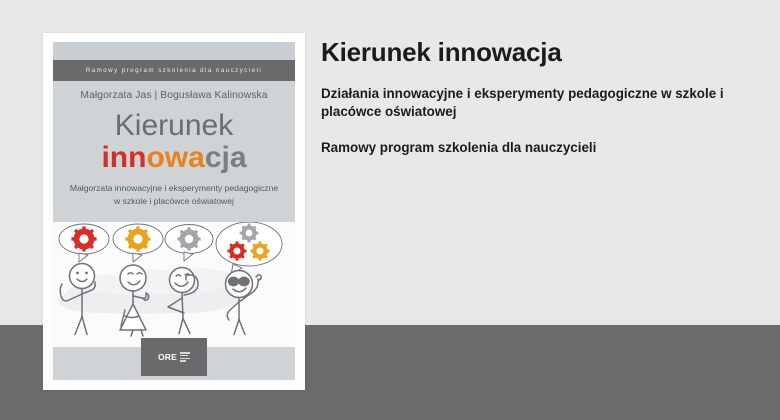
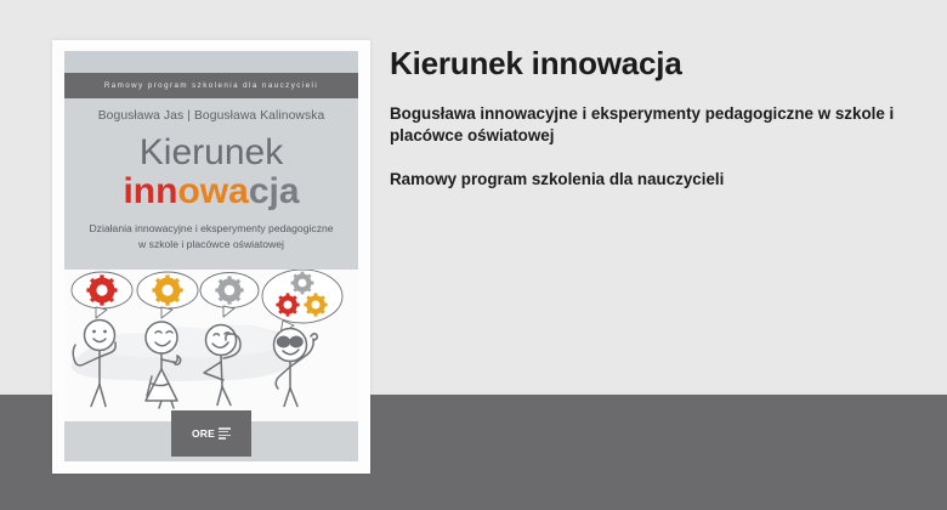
- Małgorzata Jas | Bogusława Kalinowska
+ Bogusława Jas | Bogusława Kalinowska
  Kierunek
  innowacja
- Małgorzata innowacyjne i eksperymenty pedagogiczne
+ Działania innowacyjne i eksperymenty pedagogiczne
  w szkole i placówce oświatowej
  ORE
  Kierunek innowacja
- Działania innowacyjne i eksperymenty pedagogiczne w szkole i placówce oświatowej
+ Bogusława innowacyjne i eksperymenty pedagogiczne w szkole i placówce oświatowej
  Ramowy program szkolenia dla nauczycieli
